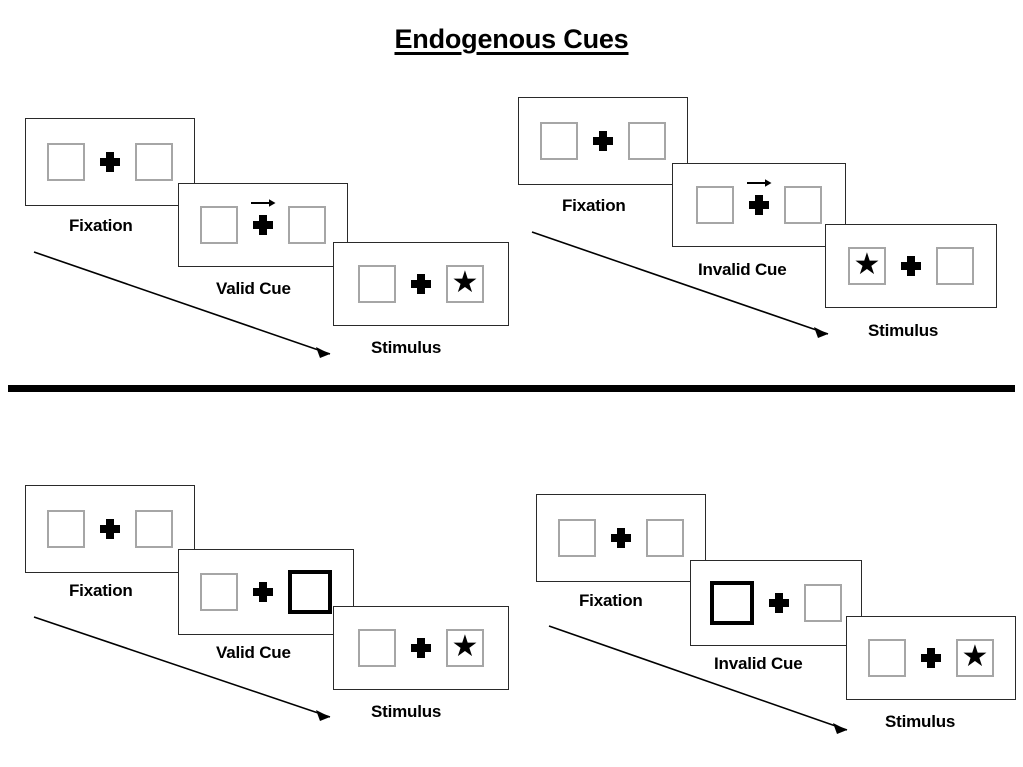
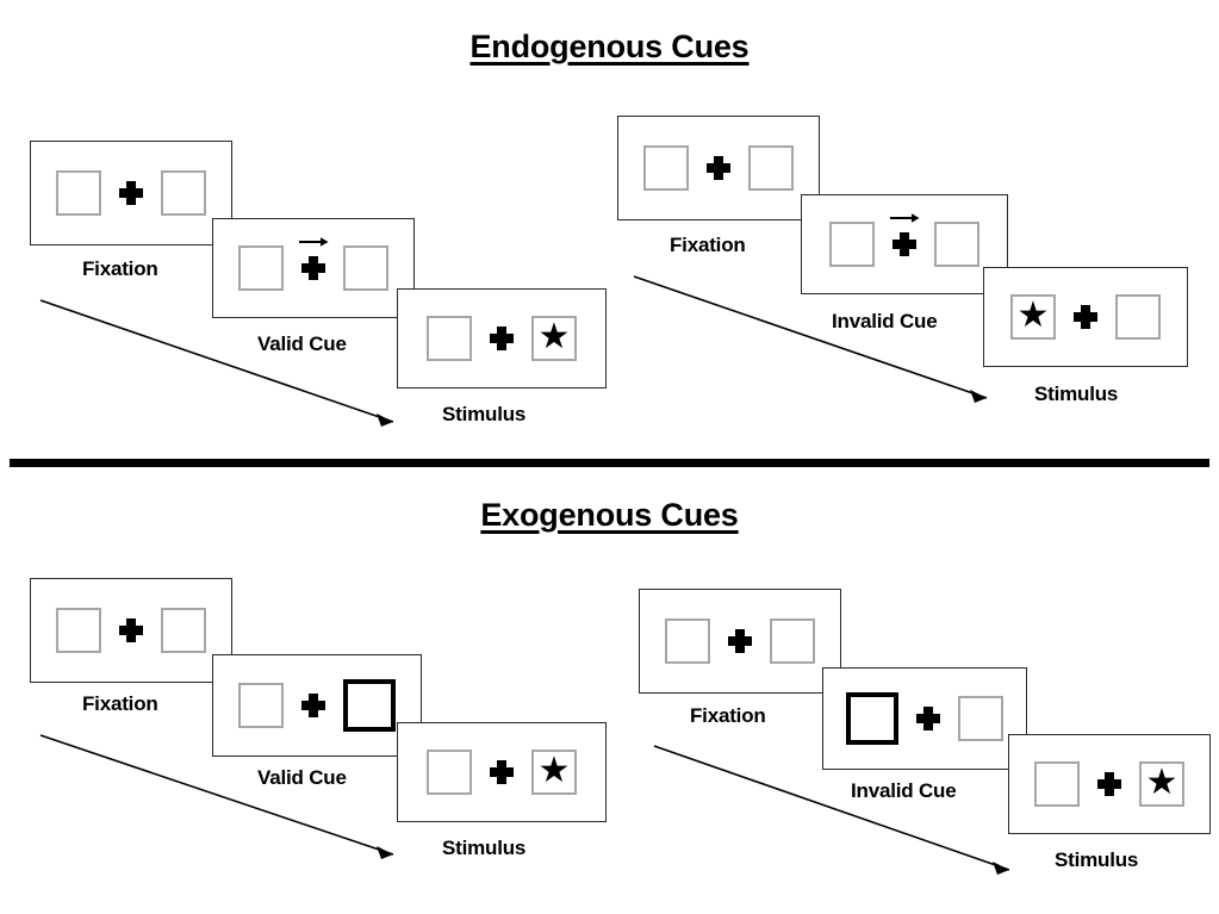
  Endogenous Cues
  Fixation
  Valid Cue
  ★
  Stimulus
  Fixation
  Invalid Cue
  ★
  Stimulus
+ Exogenous Cues
  Fixation
  Valid Cue
  ★
  Stimulus
  Fixation
  Invalid Cue
  ★
  Stimulus
